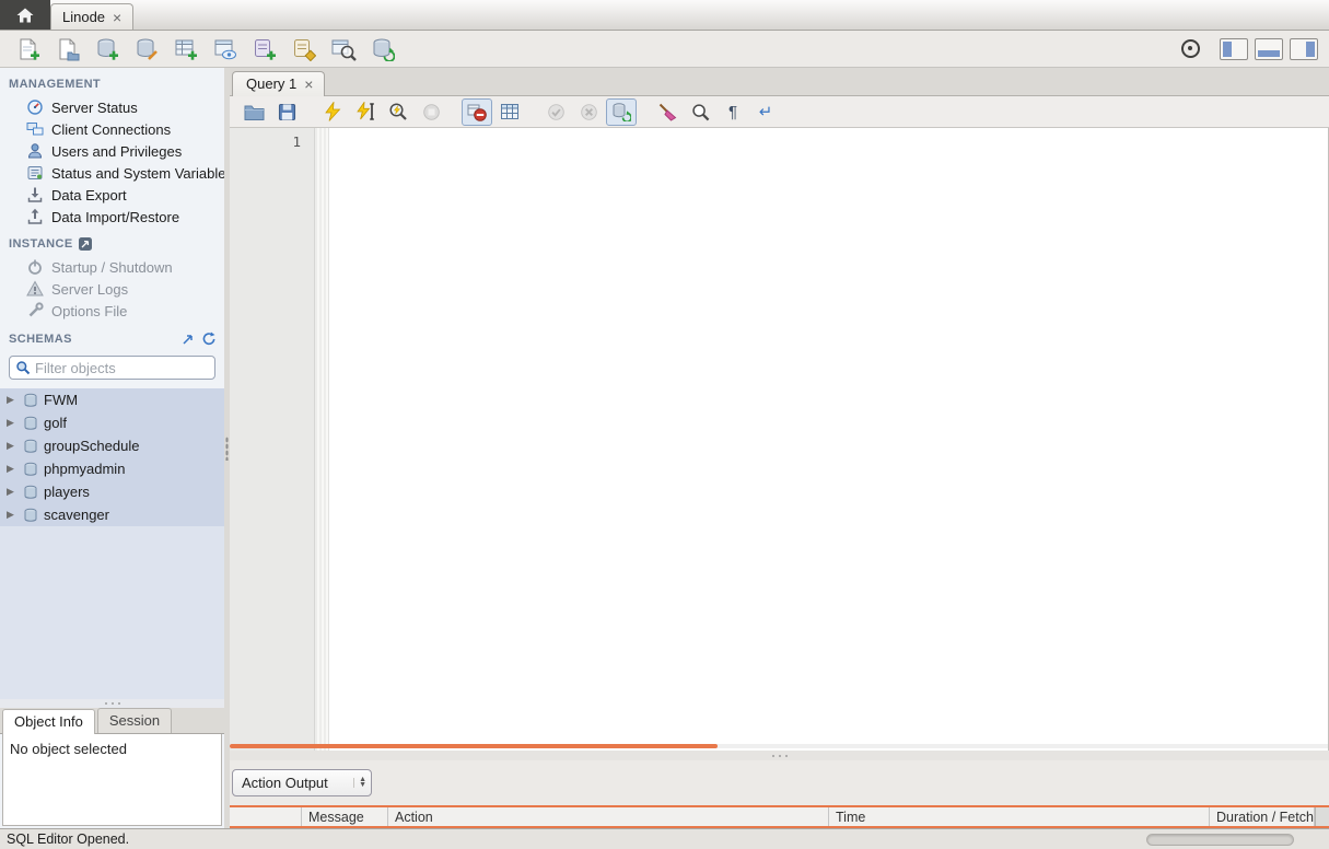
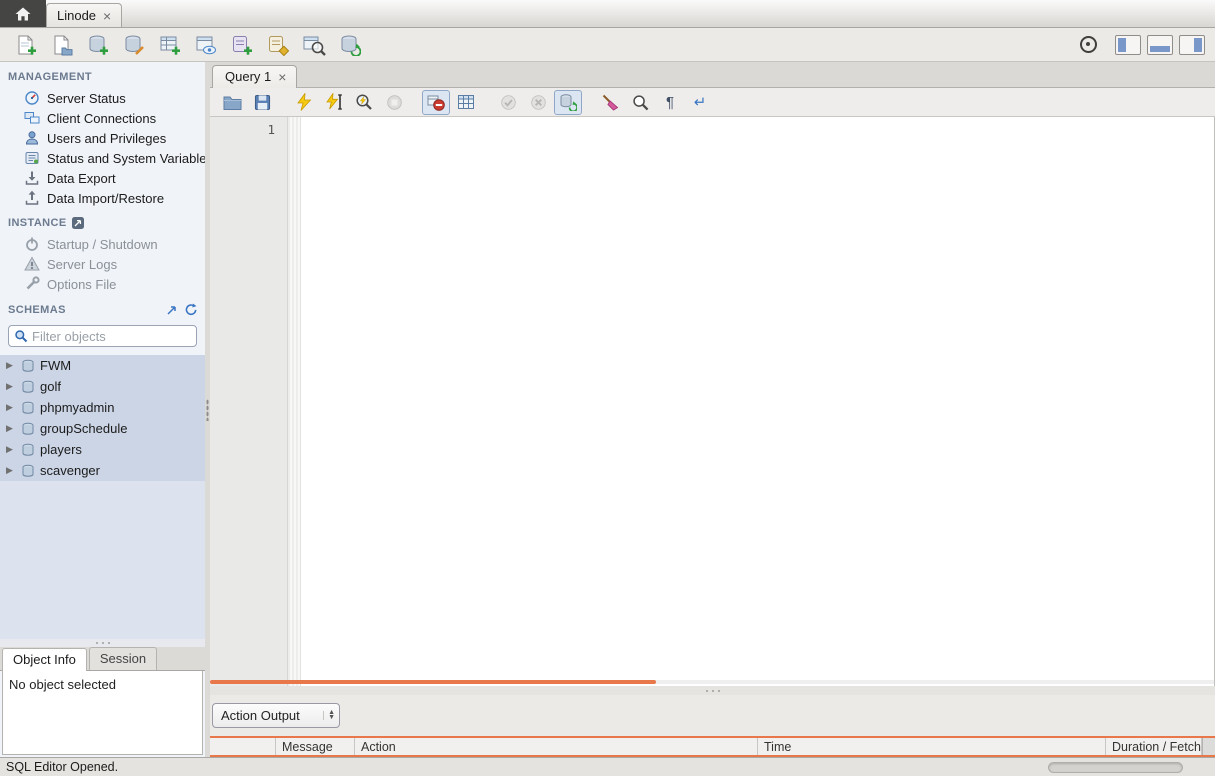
  Linode
  ×
  MANAGEMENT
  Server Status
  Client Connections
  Users and Privileges
  Status and System Variable
  Data Export
  Data Import/Restore
  INSTANCE
  Startup / Shutdown
  Server Logs
  Options File
  SCHEMAS
  Filter objects
  ▶
  FWM
  ▶
  golf
  ▶
- groupSchedule
+ phpmyadmin
  ▶
- phpmyadmin
+ groupSchedule
  ▶
  players
  ▶
  scavenger
  Object Info
  Session
  No object selected
  Query 1
  ×
  ¶
  ↵
  1
  Action Output
  Message
  Action
  Time
  Duration / Fetch
  SQL Editor Opened.
